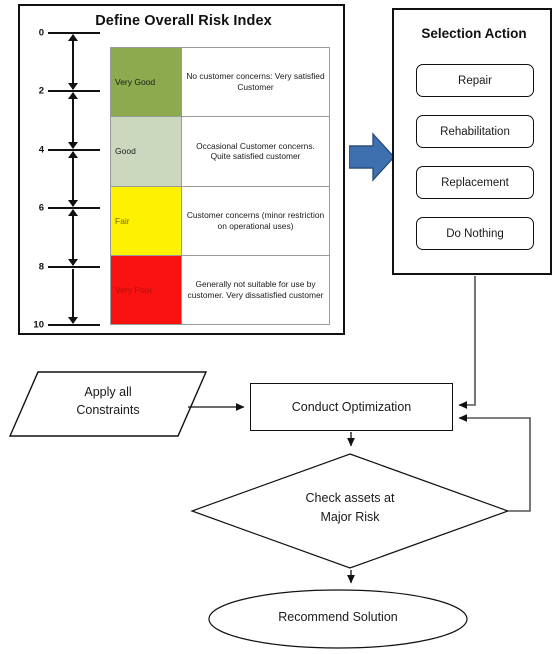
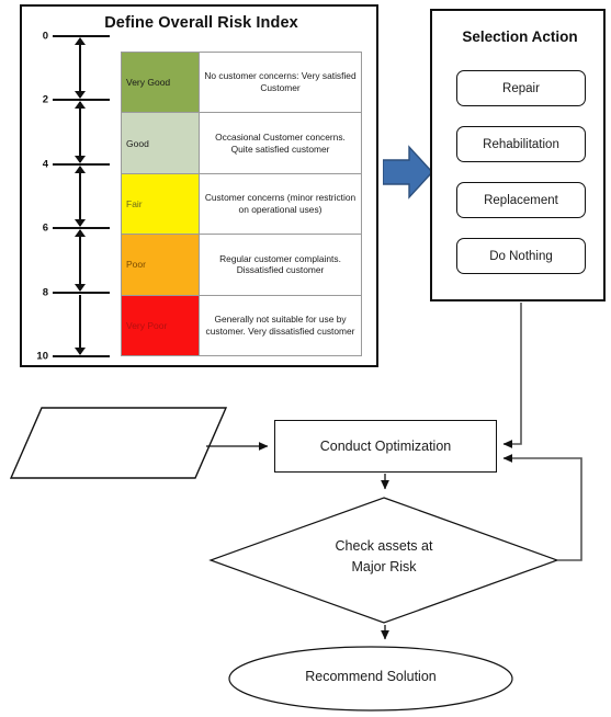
  Define Overall Risk Index
  0
  2
  4
  6
  8
  10
  Very Good	No customer concerns: Very satisfied Customer
  Good	Occasional Customer concerns. Quite satisfied customer
  Fair	Customer concerns (minor restriction on operational uses)
+ Poor	Regular customer complaints. Dissatisfied customer
  Very Poor	Generally not suitable for use by customer. Very dissatisfied customer
  Selection Action
  Repair
  Rehabilitation
  Replacement
  Do Nothing
- Apply all
- Constraints
  Conduct Optimization
  Check assets at
  Major Risk
  Recommend Solution
